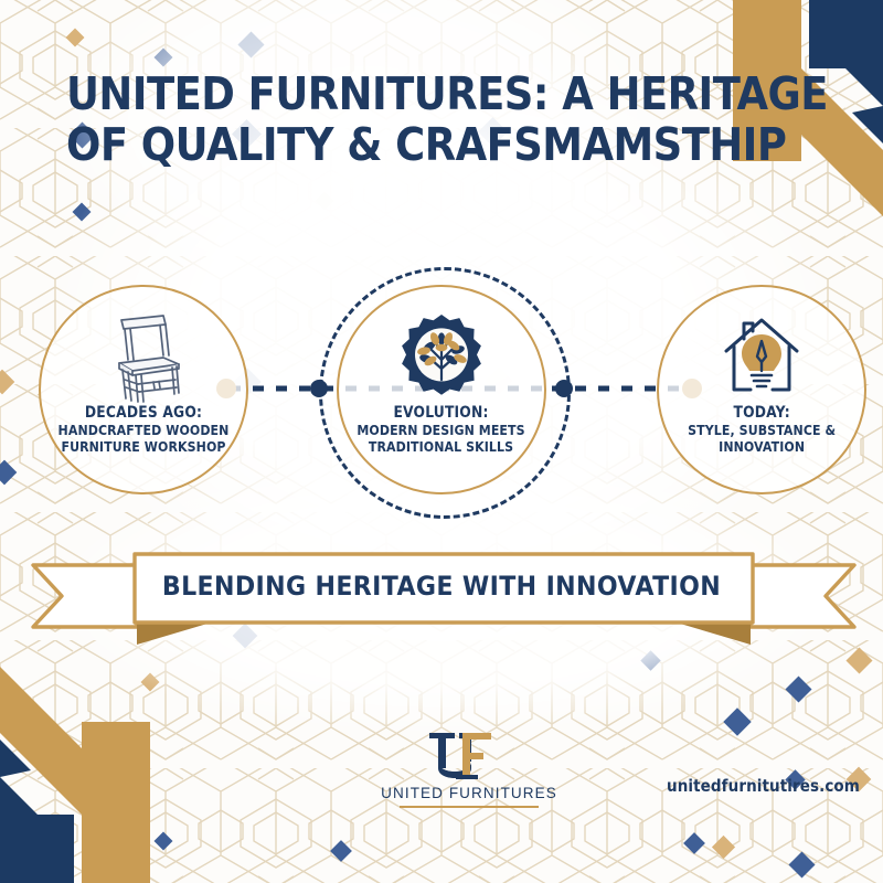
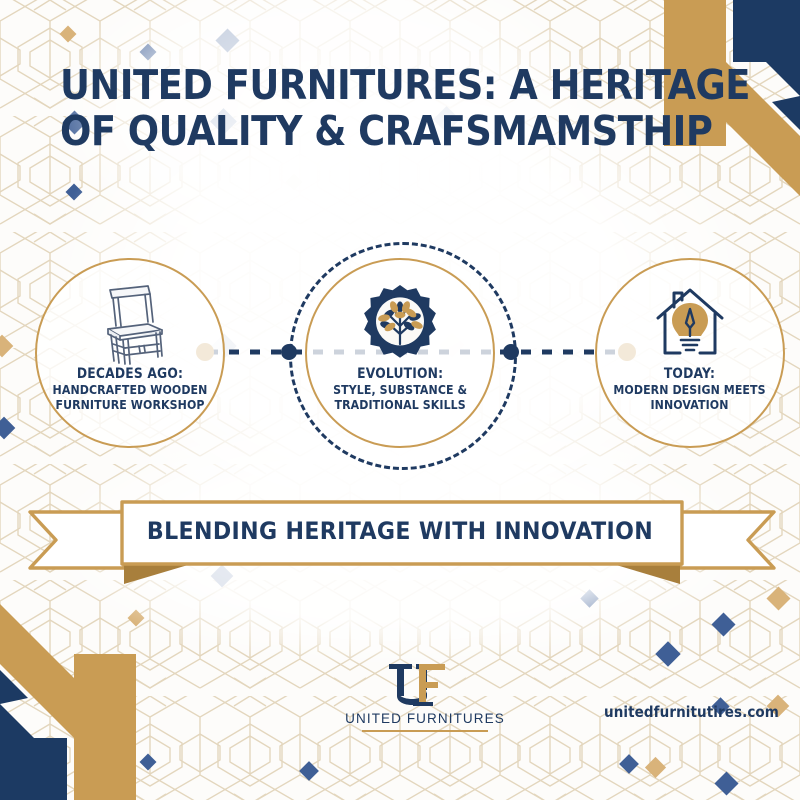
  UNITED FURNITURES: A HERIT
  OF QUALITY & CRAFSMAMSTH
  DECADES AGO:
  HANDCRAFTED WOODEN
  FURNITURE WORKSHOP
  EVOLUTION:
- MODERN DESIGN MEETS
+ STYLE, SUBSTANCE &
  TRADITIONAL SKILLS
  TODAY:
- STYLE, SUBSTANCE &
+ MODERN DESIGN MEETS
  INNOVATION
  BLENDING HERITAGE WITH INNOVATION
  UNITED FURNITURES
  unitedfurnitutires.com
